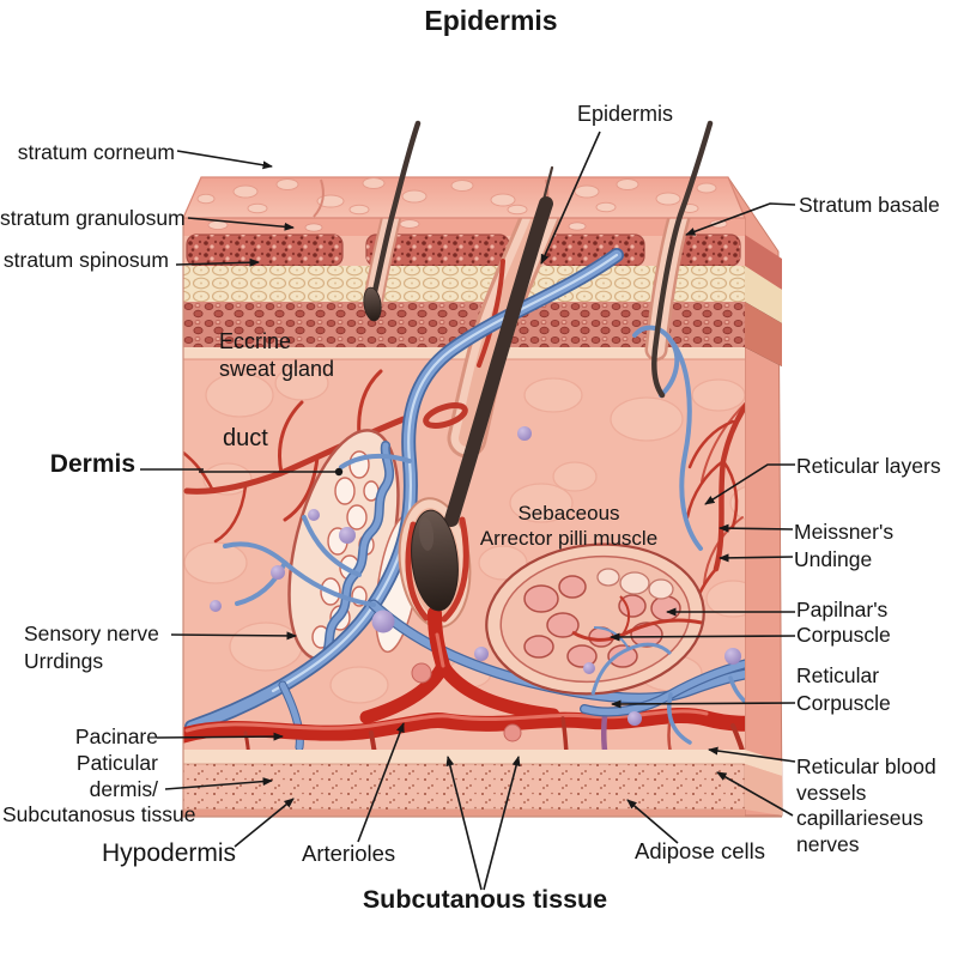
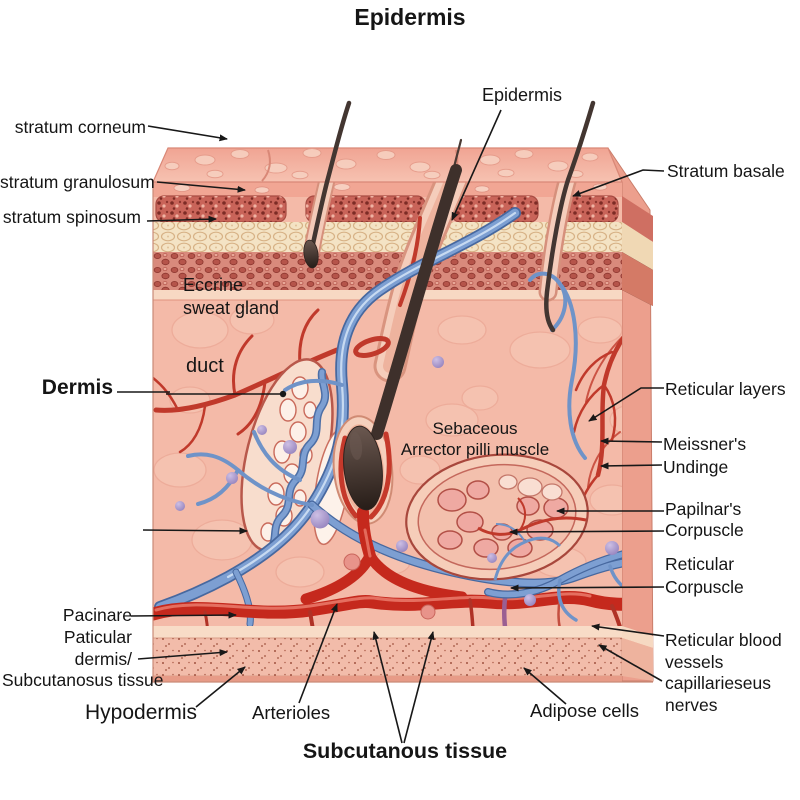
  Epidermis
  Epidermis
  stratum corneum
  stratum granulosum
  stratum spinosum
  Stratum basale
  Eccrine
  sweat gland
  duct
  Dermis
  Sebaceous
  Arrector pilli muscle
  Reticular layers
  Meissner's
  Undinge
  Papilnar's
  Corpuscle
  Reticular
  Corpuscle
- Sensory nerve
- Urrdings
  Pacinare
  Paticular
  dermis/
  Subcutanosus tissue
  Reticular blood
  vessels
  capillarieseus
  nerves
  Hypodermis
  Arterioles
  Subcutanous tissue
  Adipose cells
